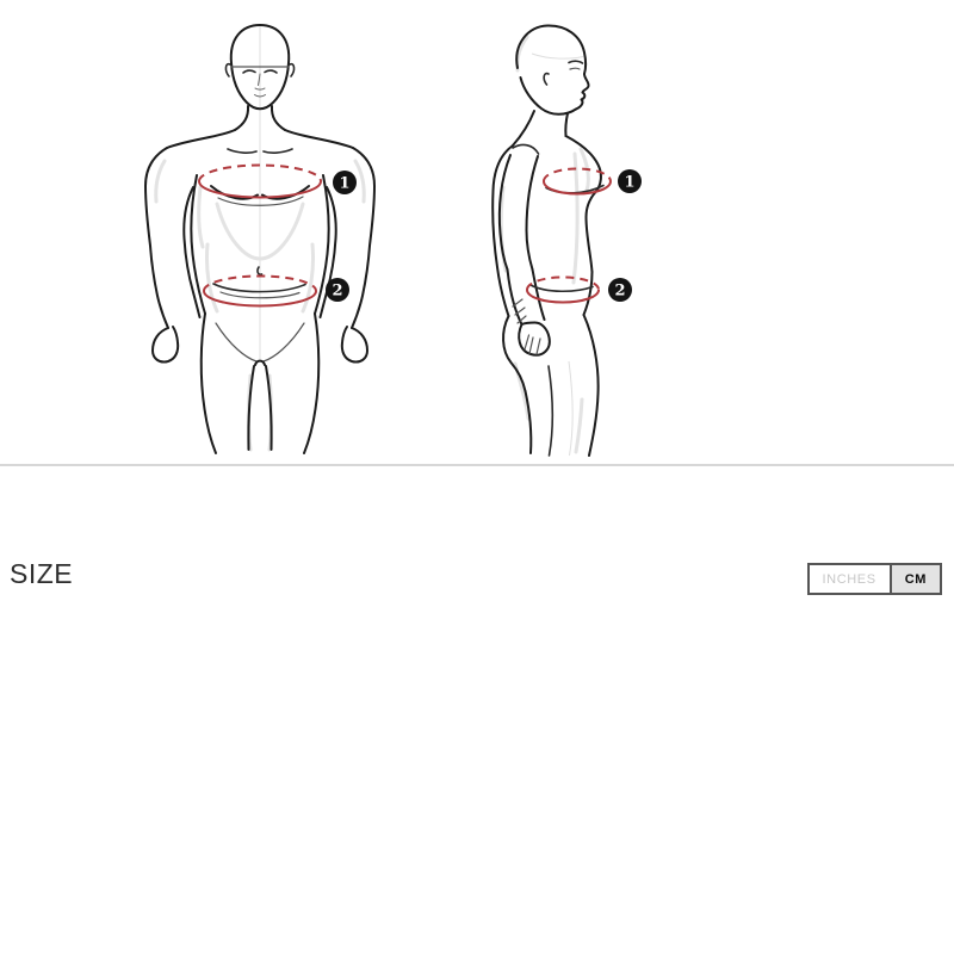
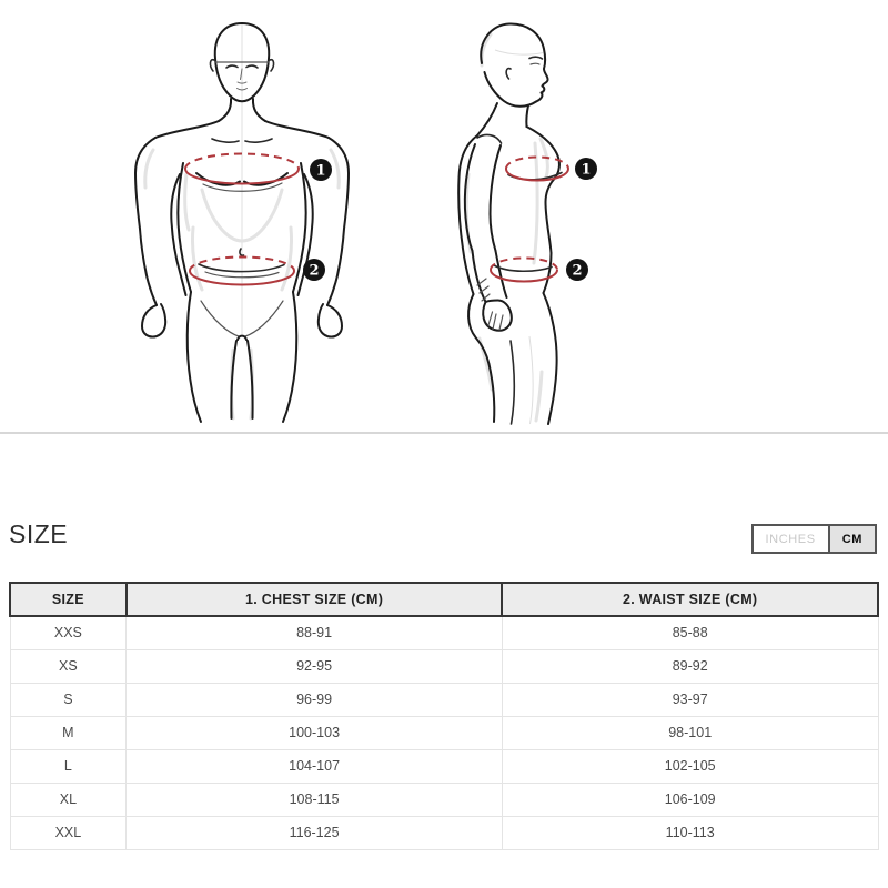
  1
  2
  1
  2
  SIZE
  INCHES
  CM
+ SIZE	1. CHEST SIZE (CM)	2. WAIST SIZE (CM)
+ XXS	88-91	85-88
+ XS	92-95	89-92
+ S	96-99	93-97
+ M	100-103	98-101
+ L	104-107	102-105
+ XL	108-115	106-109
+ XXL	116-125	110-113
